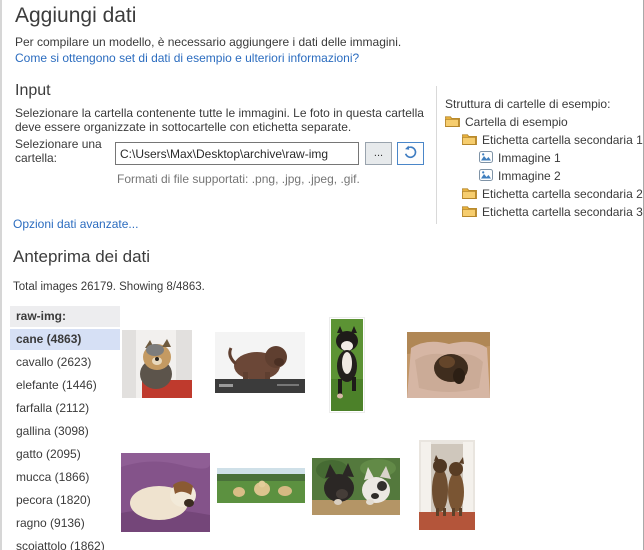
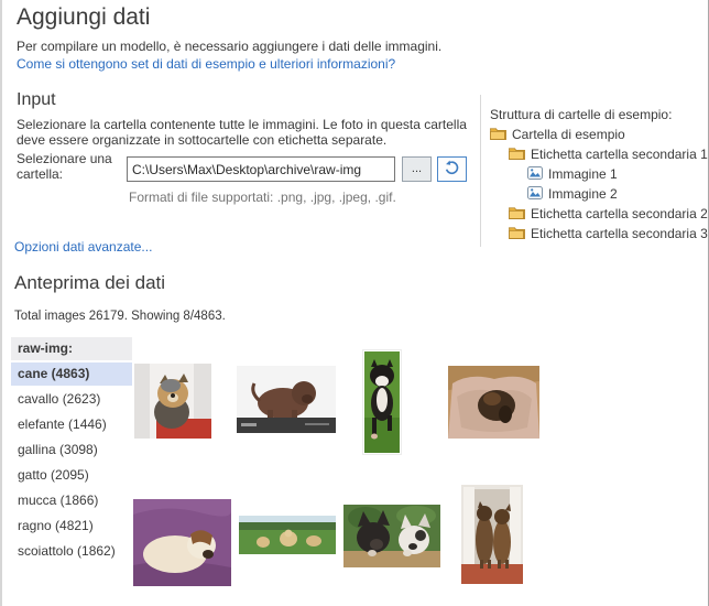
  Aggiungi dati
  Per compilare un modello, è necessario aggiungere i dati delle immagini.
  Come si ottengono set di dati di esempio e ulteriori informazioni?
  Input
  Selezionare la cartella contenente tutte le immagini. Le foto in questa cartella deve essere organizzate in sottocartelle con etichetta separate.
  Selezionare una cartella:
  C:\Users\Max\Desktop\archive\raw-img
  ...
  Formati di file supportati: .png, .jpg, .jpeg, .gif.
  Opzioni dati avanzate...
  Struttura di cartelle di esempio:
  Cartella di esempio
  Etichetta cartella secondaria 1
  Immagine 1
  Immagine 2
  Etichetta cartella secondaria 2
  Etichetta cartella secondaria 3
  Anteprima dei dati
  Total images 26179. Showing 8/4863.
  raw-img:
  cane (4863)
  cavallo (2623)
  elefante (1446)
- farfalla (2112)
  gallina (3098)
  gatto (2095)
  mucca (1866)
- pecora (1820)
- ragno (9136)
+ ragno (4821)
  scoiattolo (1862)
